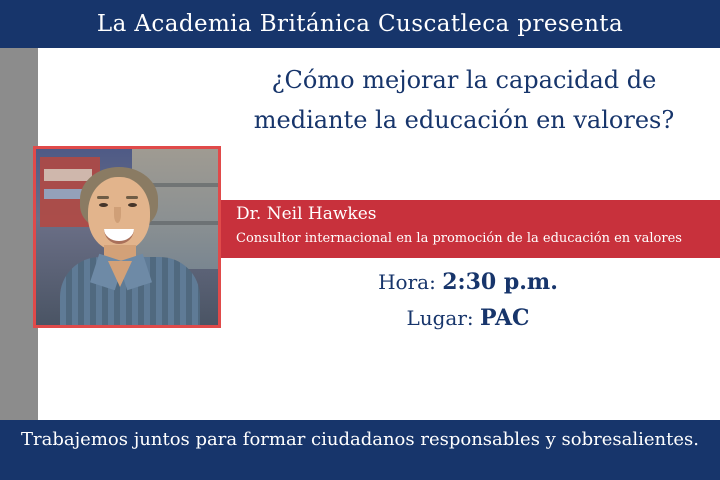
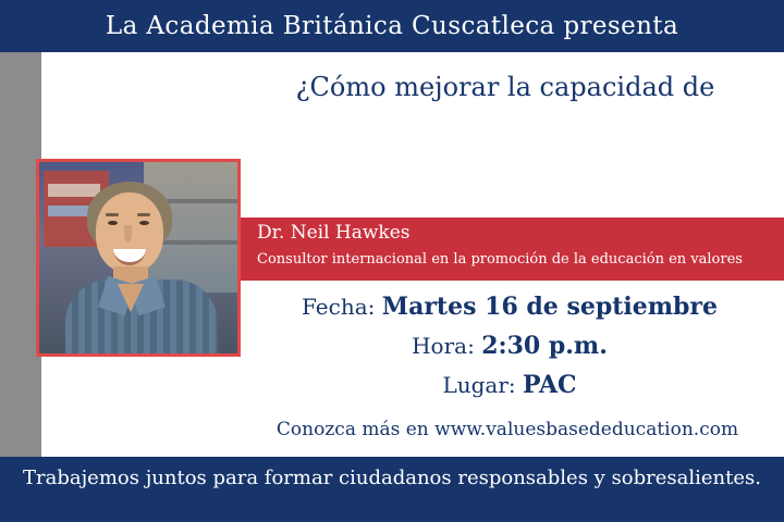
  La Academia Británica Cuscatleca presenta
  ¿Cómo mejorar la capacidad de
- mediante la educación en valores?
  Dr. Neil Hawkes
  Consultor internacional en la promoción de la educación en valores
+ Fecha: Martes 16 de septiembre
  Hora: 2:30 p.m.
  Lugar: PAC
+ Conozca más en www.valuesbasededucation.com
  Trabajemos juntos para formar ciudadanos responsables y sobresalientes.
